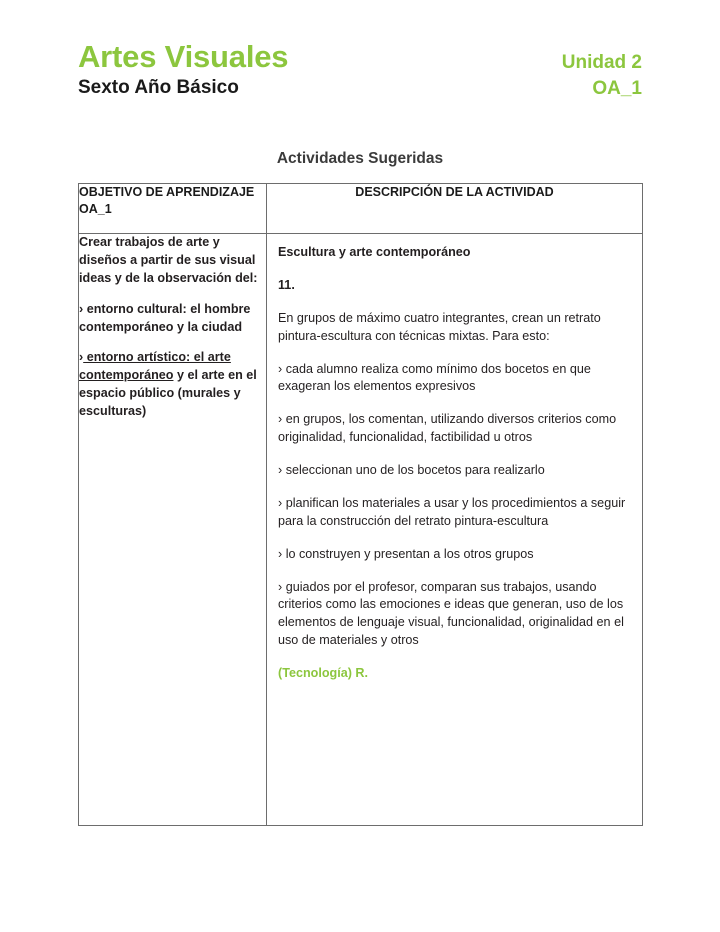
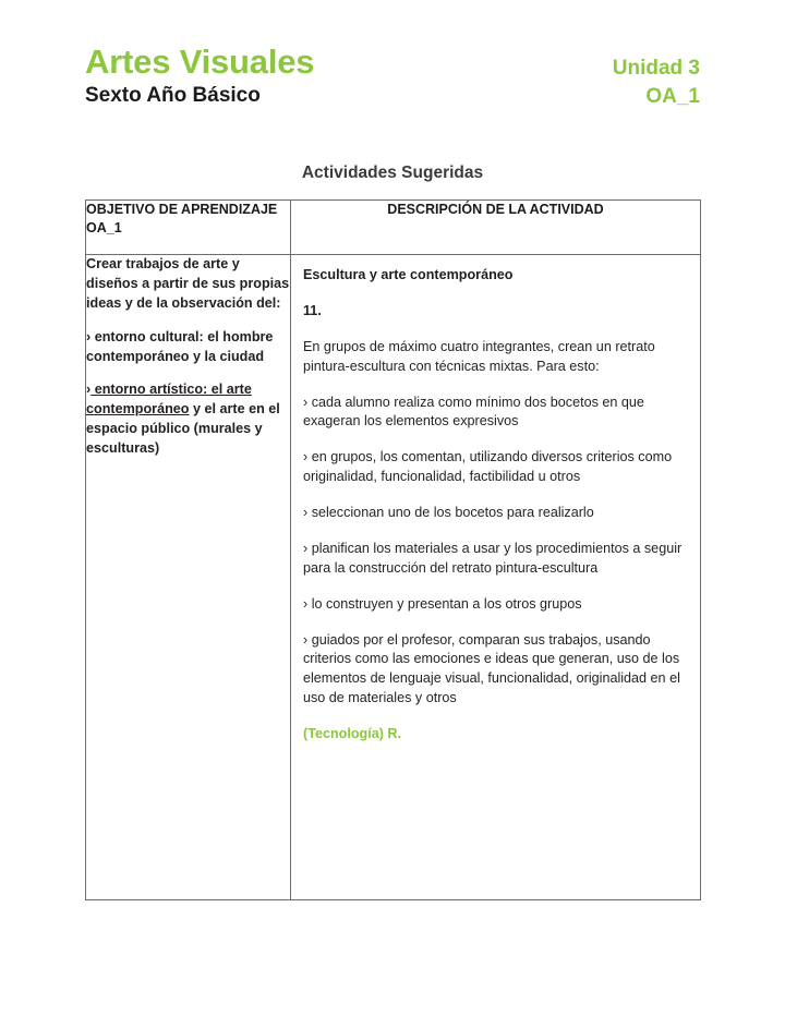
  Artes Visuales
  Sexto Año Básico
- Unidad 2
+ Unidad 3
  OA_1
  Actividades Sugeridas
  OBJETIVO DE APRENDIZAJE OA_1	DESCRIPCIÓN DE LA ACTIVIDAD
- Crear trabajos de arte y diseños a partir de sus visual ideas y de la observación del: › entorno cultural: el hombre contemporáneo y la ciudad › entorno artístico: el arte contemporáneo y el arte en el espacio público (murales y esculturas)	Escultura y arte contemporáneo 11. En grupos de máximo cuatro integrantes, crean un retrato pintura-escultura con técnicas mixtas. Para esto: › cada alumno realiza como mínimo dos bocetos en que exageran los elementos expresivos › en grupos, los comentan, utilizando diversos criterios como originalidad, funcionalidad, factibilidad u otros › seleccionan uno de los bocetos para realizarlo › planifican los materiales a usar y los procedimientos a seguir para la construcción del retrato pintura-escultura › lo construyen y presentan a los otros grupos › guiados por el profesor, comparan sus trabajos, usando criterios como las emociones e ideas que generan, uso de los elementos de lenguaje visual, funcionalidad, originalidad en el uso de materiales y otros (Tecnología) R.
+ Crear trabajos de arte y diseños a partir de sus propias ideas y de la observación del: › entorno cultural: el hombre contemporáneo y la ciudad › entorno artístico: el arte contemporáneo y el arte en el espacio público (murales y esculturas)	Escultura y arte contemporáneo 11. En grupos de máximo cuatro integrantes, crean un retrato pintura-escultura con técnicas mixtas. Para esto: › cada alumno realiza como mínimo dos bocetos en que exageran los elementos expresivos › en grupos, los comentan, utilizando diversos criterios como originalidad, funcionalidad, factibilidad u otros › seleccionan uno de los bocetos para realizarlo › planifican los materiales a usar y los procedimientos a seguir para la construcción del retrato pintura-escultura › lo construyen y presentan a los otros grupos › guiados por el profesor, comparan sus trabajos, usando criterios como las emociones e ideas que generan, uso de los elementos de lenguaje visual, funcionalidad, originalidad en el uso de materiales y otros (Tecnología) R.
